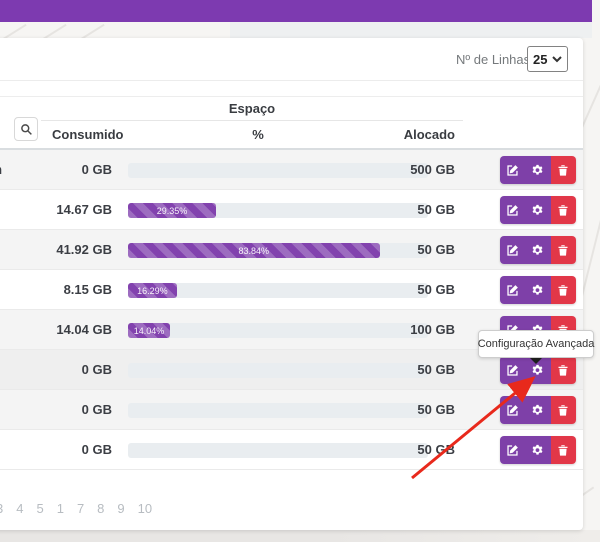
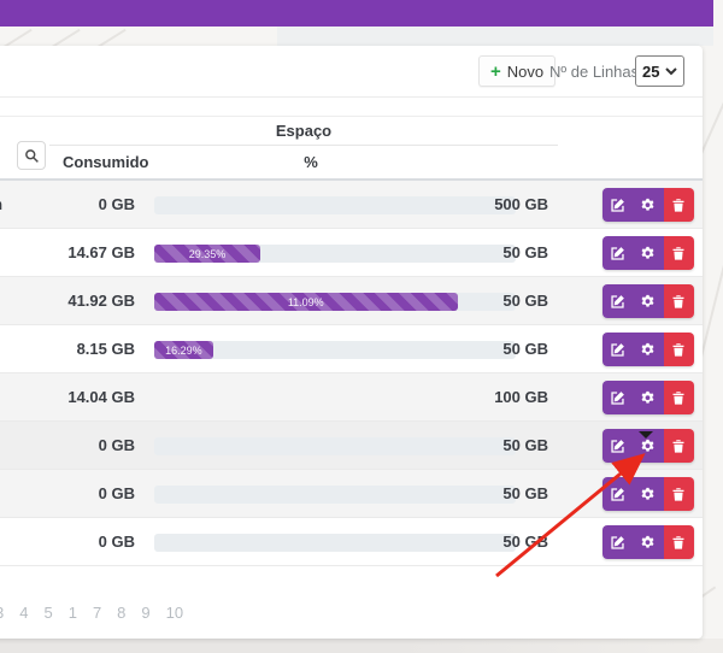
+ +
+ Novo
  Nº de Linha
  25
  Espaço
  Consumido
  %
- Alocado
  0 GB
  500 GB
  14.67 GB
  29.35%
  50 GB
  41.92 GB
- 83.84%
+ 11.09%
  50 GB
  8.15 GB
  16.29%
  50 GB
  14.04 GB
- 14.04%
  100 GB
  0 GB
  50 GB
  0 GB
  50 GB
  0 GB
  50 GB
  4
  5
  1
  7
  8
  9
  10
- Configuração Avançada
